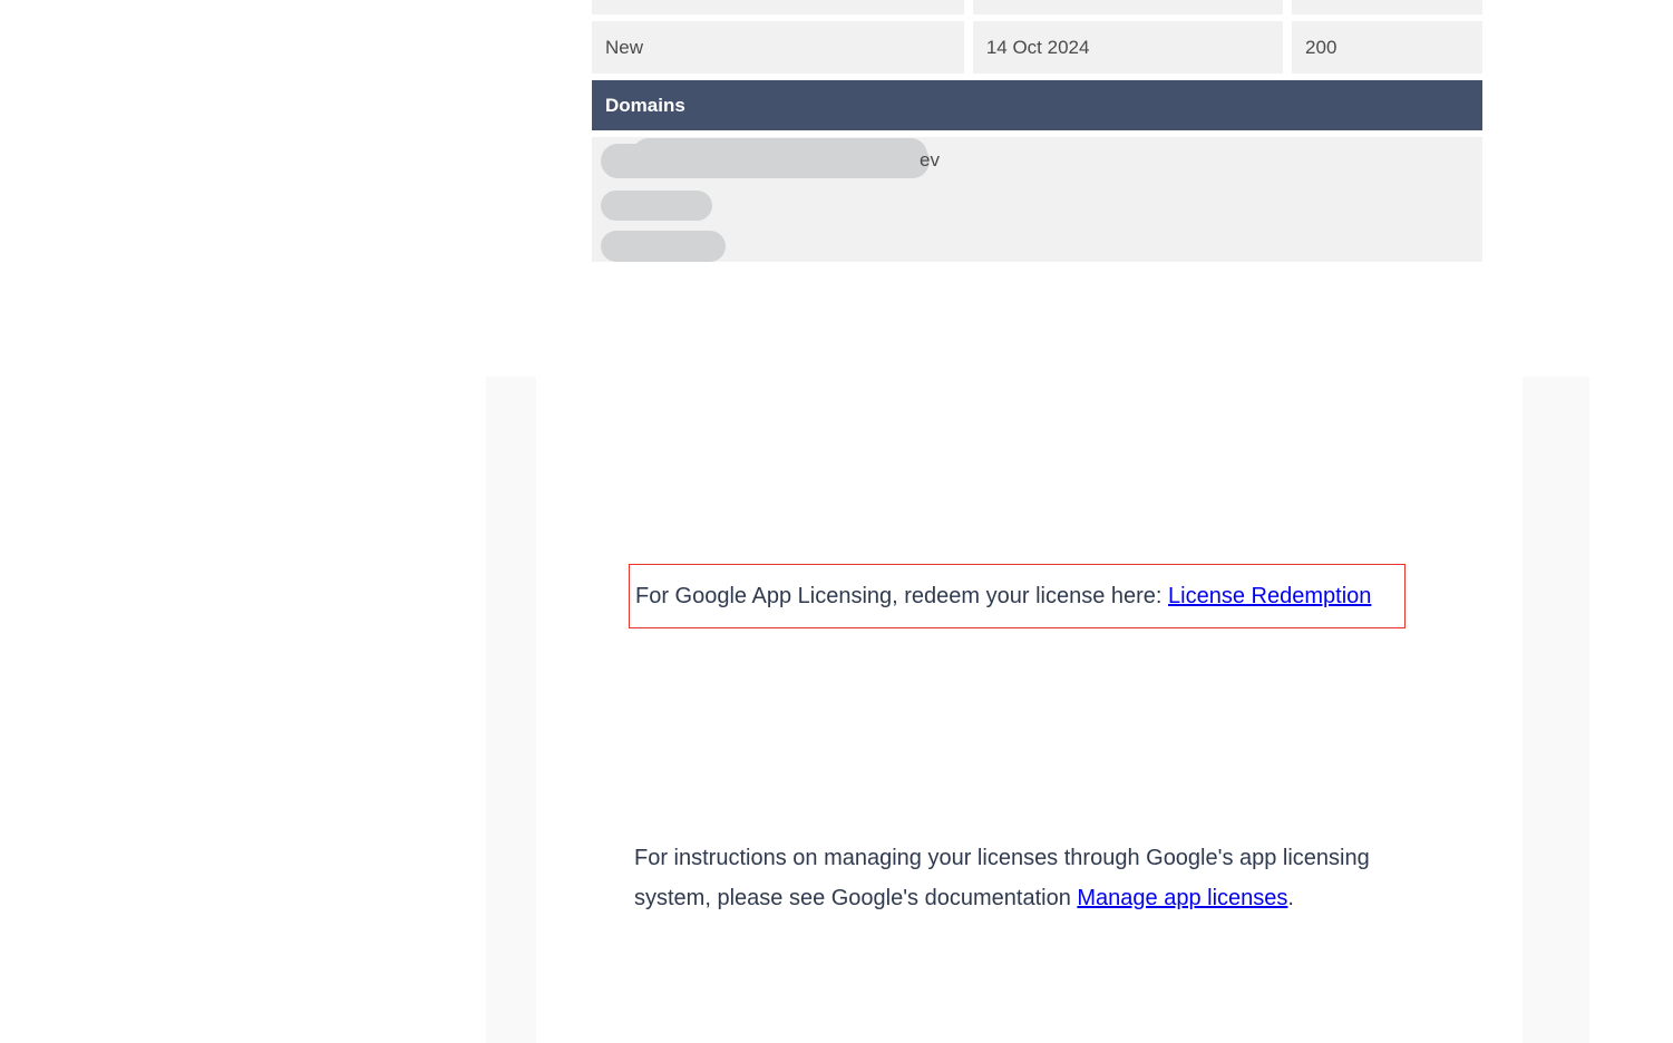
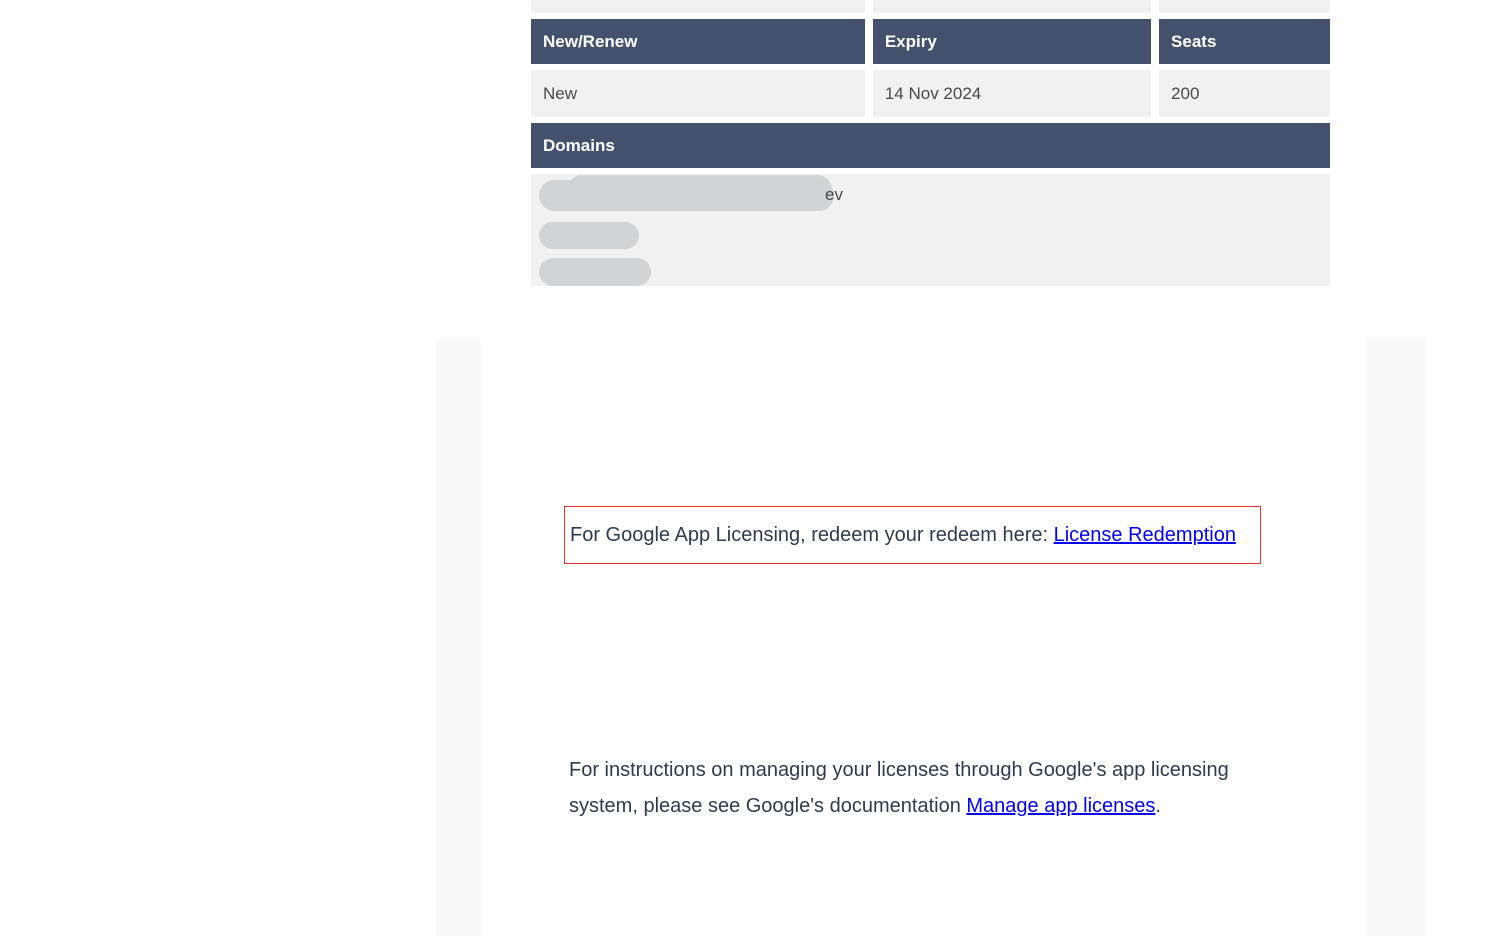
+ New/Renew
+ Expiry
+ Seats
  New
- 14 Oct 2024
+ 14 Nov 2024
  200
  Domains
  ev
- For Google App Licensing, redeem your license here: License Redemption
+ For Google App Licensing, redeem your redeem here: License Redemption
  For instructions on managing your licenses through Google's app licensing system, please see Google's documentation Manage app licenses.
